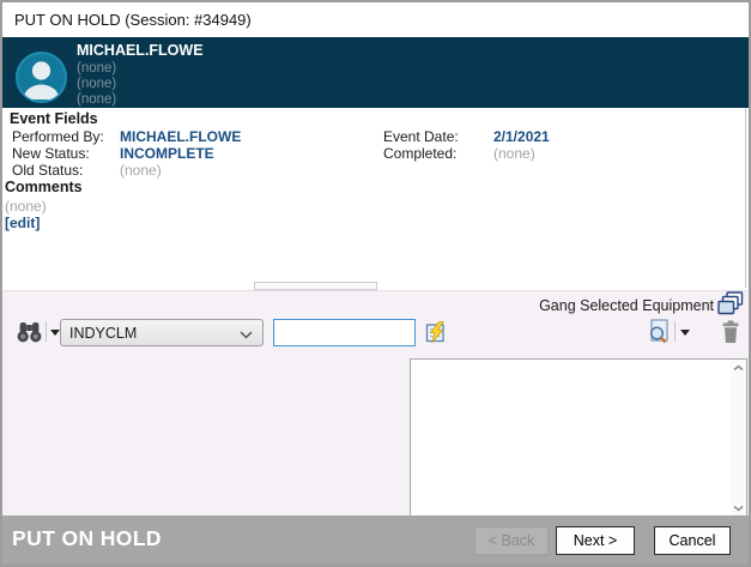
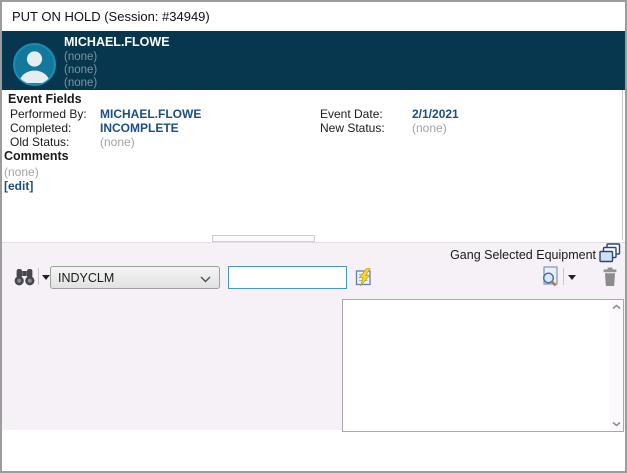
  PUT ON HOLD (Session: #34949)
  MICHAEL.FLOWE
  (none)
  (none)
  (none)
  Event Fields
  Performed By:
  MICHAEL.FLOWE
- New Status:
+ Completed:
  INCOMPLETE
  Old Status:
  (none)
  Event Date:
  2/1/2021
- Completed:
+ New Status:
  (none)
  Comments
  (none)
  [edit]
  Gang Selected Equipment
  INDYCLM
- PUT ON HOLD
- < Back
- Next >
- Cancel
